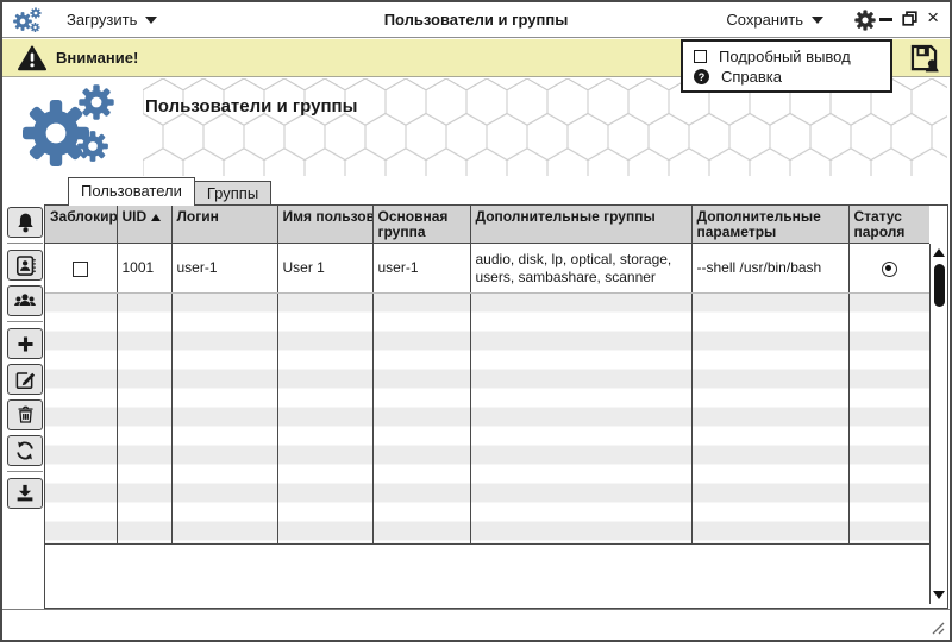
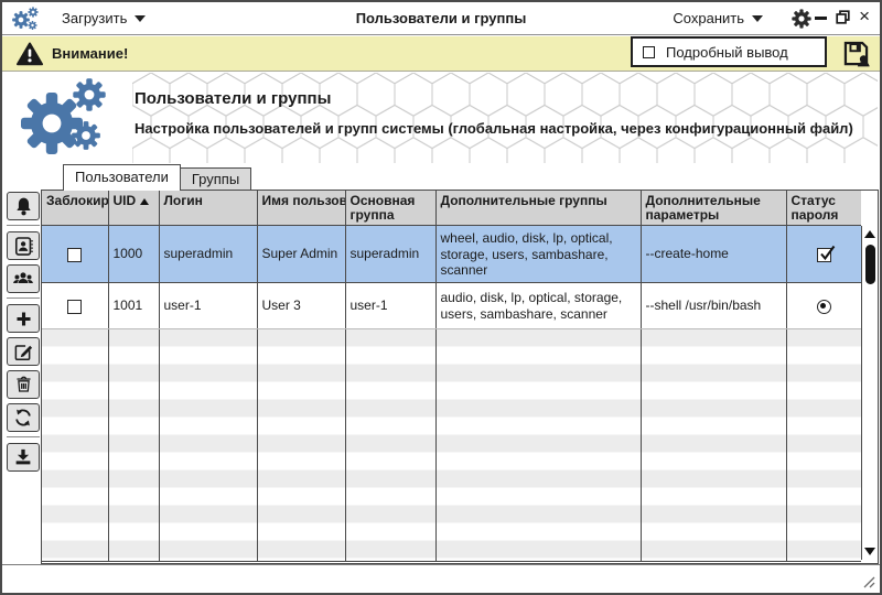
  Загрузить
  Пользователи и группы
  Сохранить
  ×
  Внимание!
  Подробный вывод
- ?
- Справка
  Пользователи и группы
+ Настройка пользователей и групп системы (глобальная настройка, через конфигурационный файл)
  Пользователи
  Группы
  Заблокир	UID	Логин	Имя пользов	Основная группа	Дополнительные группы	Дополнительные параметры	Статус пароля
+ 	1000	superadmin	Super Admin	superadmin	wheel, audio, disk, lp, optical, storage, users, sambashare, scanner	--create-home
- 	1001	user-1	User 1	user-1	audio, disk, lp, optical, storage, users, sambashare, scanner	--shell /usr/bin/bash
+ 	1001	user-1	User 3	user-1	audio, disk, lp, optical, storage, users, sambashare, scanner	--shell /usr/bin/bash
